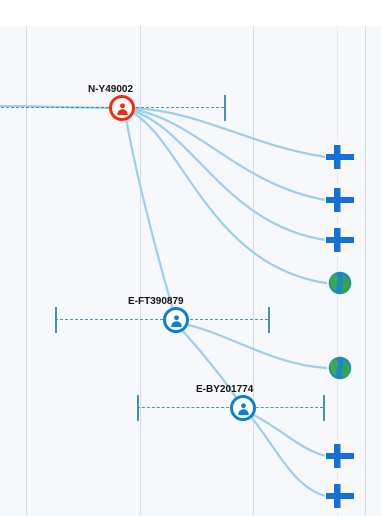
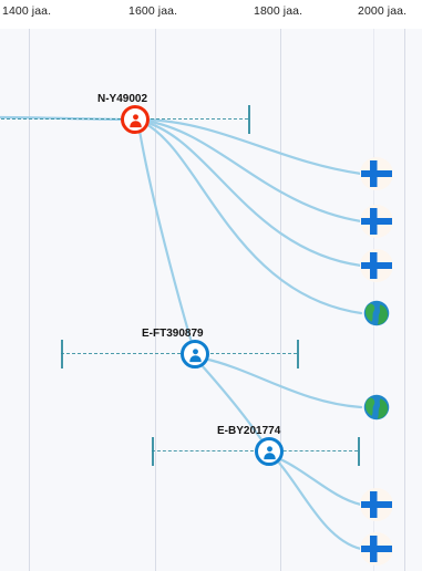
  N-Y49002
  E-FT390879
  E-BY201774
+ 1400 jaa.
+ 1600 jaa.
+ 1800 jaa.
+ 2000 jaa.
